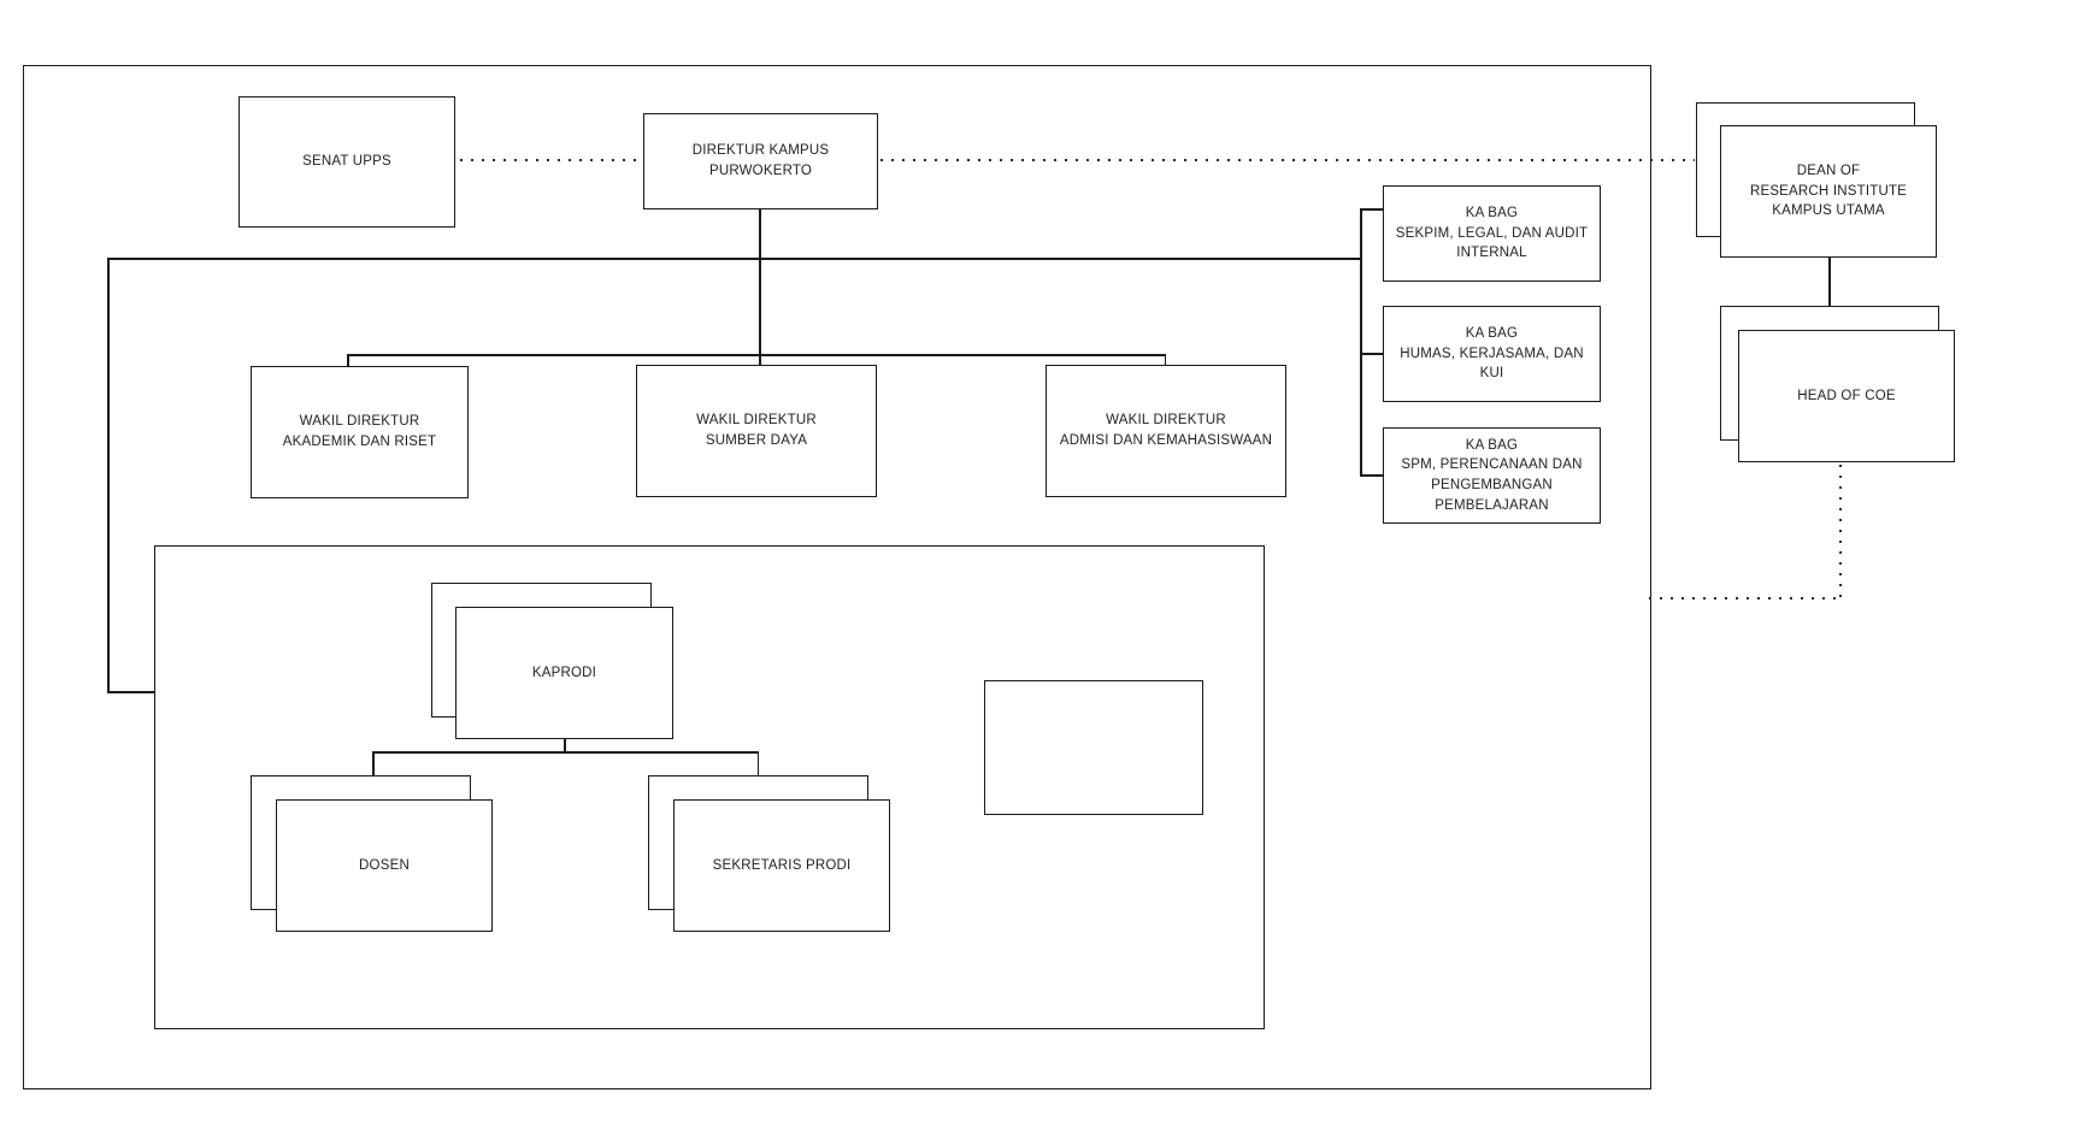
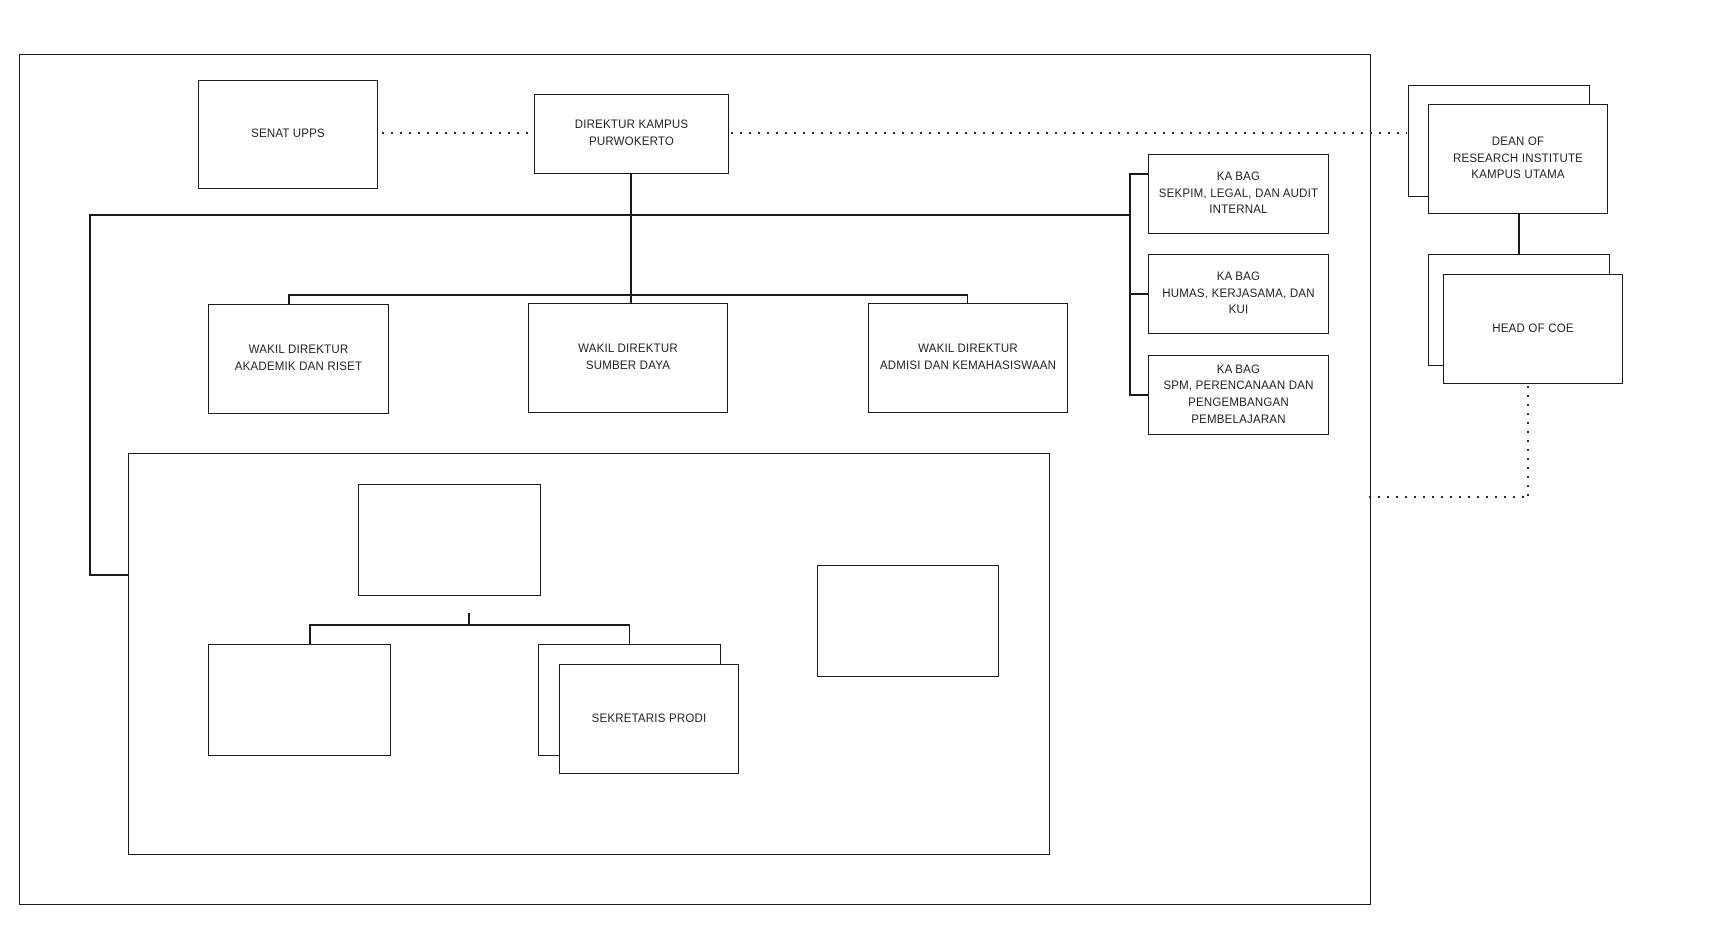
  SENAT UPPS
  DIREKTUR KAMPUS
  PURWOKERTO
  WAKIL DIREKTUR
  AKADEMIK DAN RISET
  WAKIL DIREKTUR
  SUMBER DAYA
  WAKIL DIREKTUR
  ADMISI DAN KEMAHASISWAAN
  KA BAG
  SEKPIM, LEGAL, DAN AUDIT
  INTERNAL
  KA BAG
  HUMAS, KERJASAMA, DAN
  KUI
  KA BAG
  SPM, PERENCANAAN DAN
  PENGEMBANGAN
  PEMBELAJARAN
  DEAN OF
  RESEARCH INSTITUTE
  KAMPUS UTAMA
  HEAD OF COE
- KAPRODI
- DOSEN
  SEKRETARIS PRODI
